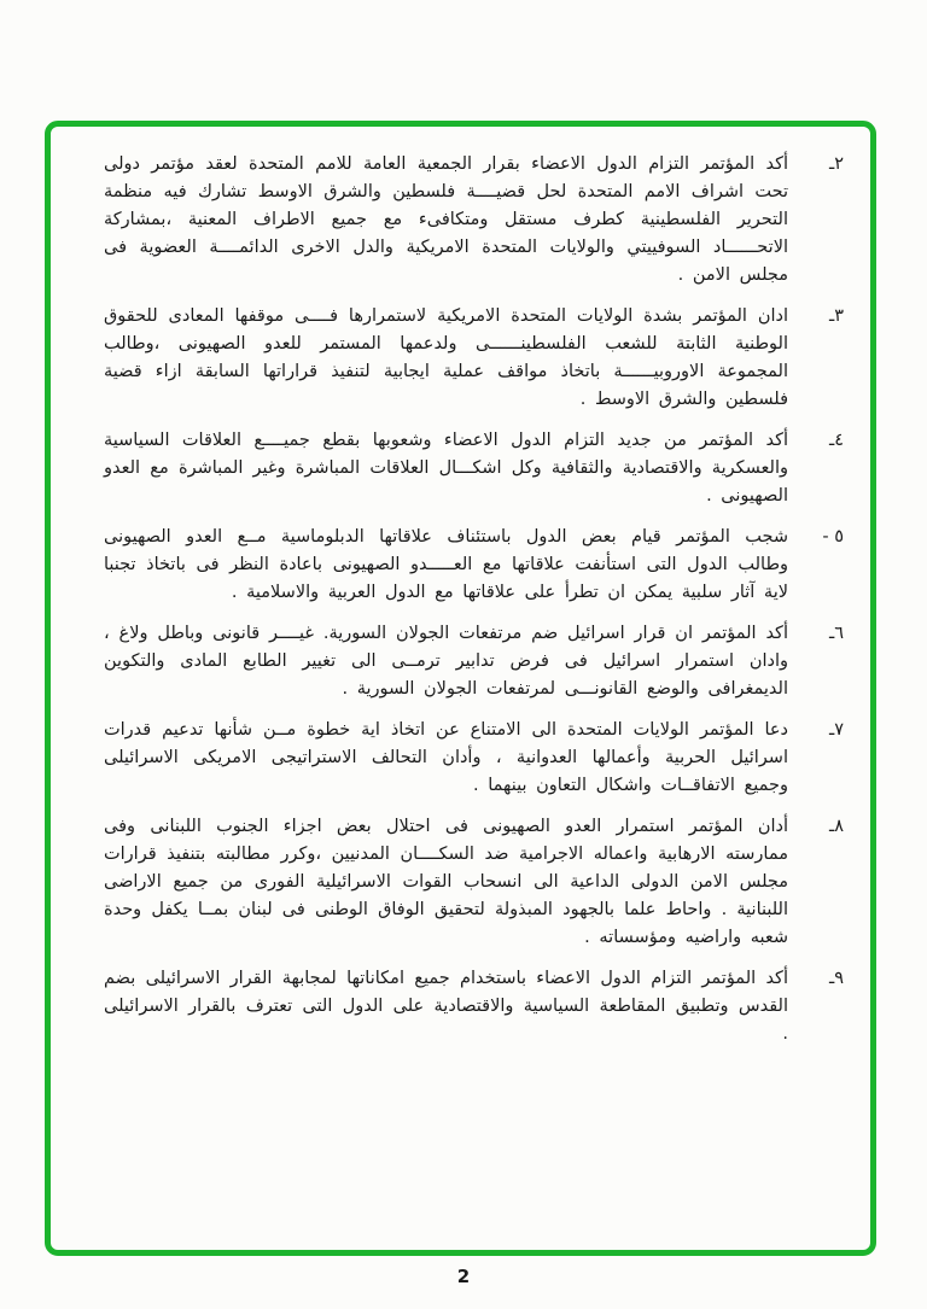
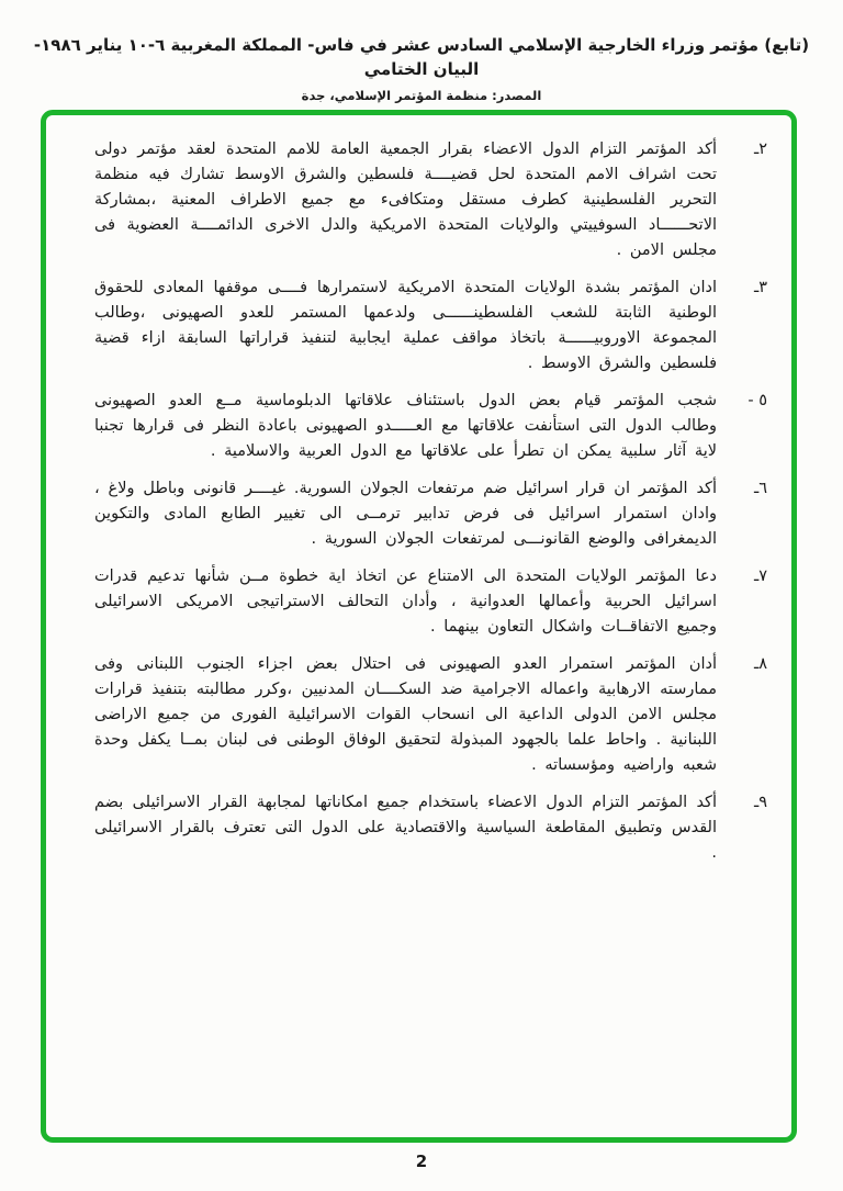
+ (تابع) مؤتمر وزراء الخارجية الإسلامي السادس عشر في فاس- المملكة المغربية ٦-١٠ يناير ١٩٨٦- البيان الختامي
+ المصدر: منظمة المؤتمر الإسلامي، جدة
  ٢ـ
  أكد المؤتمر التزام الدول الاعضاء بقرار الجمعية العامة للامم المتحدة لعقد مؤتمر دولى تحت اشراف الامم المتحدة لحل قضيــــة فلسطين والشرق الاوسط تشارك فيه منظمة التحرير الفلسطينية كطرف مستقل ومتكافىء مع جميع الاطراف المعنية ،بمشاركة الاتحــــــاد السوفييتي والولايات المتحدة الامريكية والدل الاخرى الدائمــــة العضوية فى مجلس الامن .
  ٣ـ
  ادان المؤتمر بشدة الولايات المتحدة الامريكية لاستمرارها فــــى موقفها المعادى للحقوق الوطنية الثابتة للشعب الفلسطينــــــى ولدعمها المستمر للعدو الصهيونى ،وطالب المجموعة الاوروبيــــــة باتخاذ مواقف عملية ايجابية لتنفيذ قراراتها السابقة ازاء قضية فلسطين والشرق الاوسط .
- ٤ـ
- أكد المؤتمر من جديد التزام الدول الاعضاء وشعوبها بقطع جميــــع العلاقات السياسية والعسكرية والاقتصادية والثقافية وكل اشكـــال العلاقات المباشرة وغير المباشرة مع العدو الصهيونى .
  ٥ -
- شجب المؤتمر قيام بعض الدول باستئناف علاقاتها الدبلوماسية مــع العدو الصهيونى وطالب الدول التى استأنفت علاقاتها مع العـــــدو الصهيونى باعادة النظر فى باتخاذ تجنبا لاية آثار سلبية يمكن ان تطرأ على علاقاتها مع الدول العربية والاسلامية .
+ شجب المؤتمر قيام بعض الدول باستئناف علاقاتها الدبلوماسية مــع العدو الصهيونى وطالب الدول التى استأنفت علاقاتها مع العـــــدو الصهيونى باعادة النظر فى قرارها تجنبا لاية آثار سلبية يمكن ان تطرأ على علاقاتها مع الدول العربية والاسلامية .
  ٦ـ
  أكد المؤتمر ان قرار اسرائيل ضم مرتفعات الجولان السورية. غيــــر قانونى وباطل ولاغ ، وادان استمرار اسرائيل فى فرض تدابير ترمــى الى تغيير الطابع المادى والتكوين الديمغرافى والوضع القانونـــى لمرتفعات الجولان السورية .
  ٧ـ
  دعا المؤتمر الولايات المتحدة الى الامتناع عن اتخاذ اية خطوة مــن شأنها تدعيم قدرات اسرائيل الحربية وأعمالها العدوانية ، وأدان التحالف الاستراتيجى الامريكى الاسرائيلى وجميع الاتفاقــات واشكال التعاون بينهما .
  ٨ـ
  أدان المؤتمر استمرار العدو الصهيونى فى احتلال بعض اجزاء الجنوب اللبنانى وفى ممارسته الارهابية واعماله الاجرامية ضد السكــــان المدنيين ،وكرر مطالبته بتنفيذ قرارات مجلس الامن الدولى الداعية الى انسحاب القوات الاسرائيلية الفورى من جميع الاراضى اللبنانية . واحاط علما بالجهود المبذولة لتحقيق الوفاق الوطنى فى لبنان بمــا يكفل وحدة شعبه واراضيه ومؤسساته .
  ٩ـ
  أكد المؤتمر التزام الدول الاعضاء باستخدام جميع امكاناتها لمجابهة القرار الاسرائيلى بضم القدس وتطبيق المقاطعة السياسية والاقتصادية على الدول التى تعترف بالقرار الاسرائيلى .
  2
